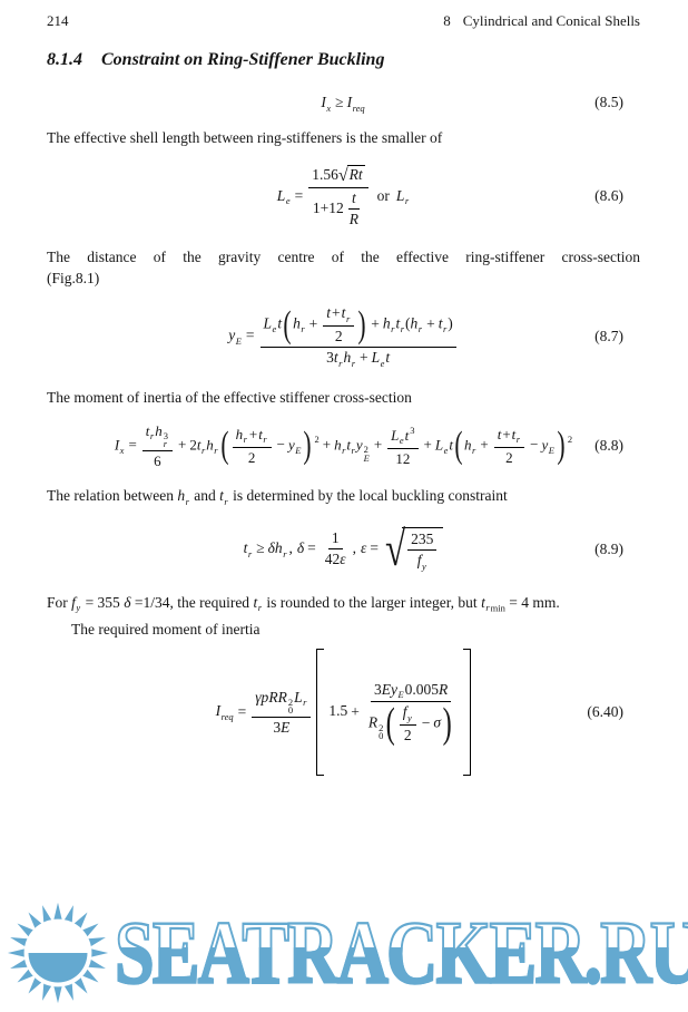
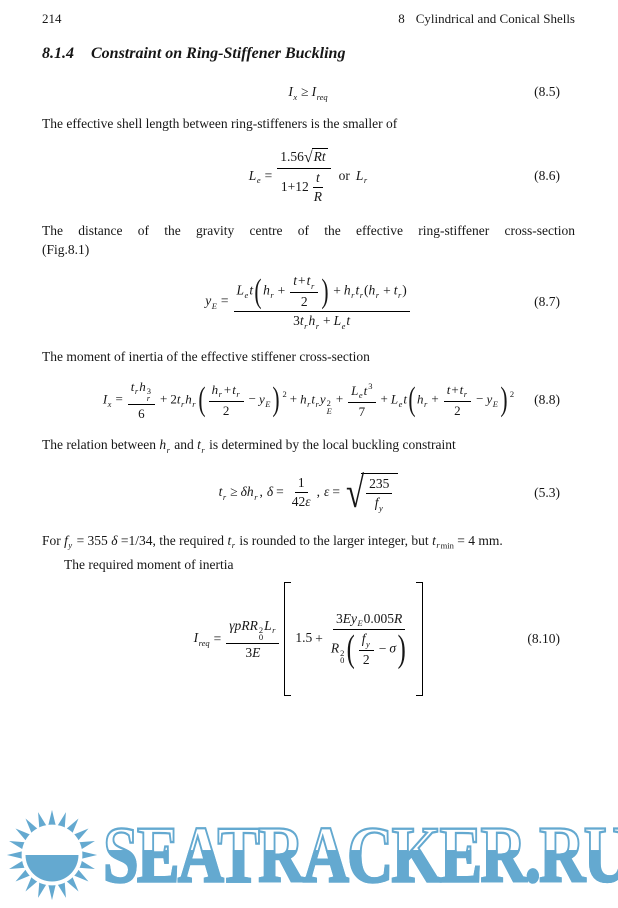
  214
  8
  Cylindrical and Conical Shells
  8.1.4
  Constraint on Ring-Stiffener Buckling
  Ix≥ Ireq
  (8.5)
  The effective shell length between ring-stiffeners is the smaller of
  Le=
  1.56√Rt
  1+12
  t
  R
  or Lr
  (8.6)
  The distance of the gravity centre of the effective ring-stiffener cross-section
  (Fig.8.1)
  yE=
  Let(hr+
  t+tr
  2
  ) + hrtr(hr+ tr)
  3trhr+ Let
  (8.7)
  The moment of inertia of the effective stiffener cross-section
  Ix=
  trh
  3
  r
  6
  + 2trhr (
  hr+tr
  2
  − yE ) 2 + hrtry
  2
  E
  +
  Let3
- 12
+ 7
  + Let(hr+
  t+tr
  2
  − yE ) 2
  (8.8)
  The relation between hr and tr is determined by the local buckling constraint
  tr≥ δhr, δ =
  1
  42ε
  , ε = √
  235
  fy
- (8.9)
+ (5.3)
  For fy = 355 δ =1/34, the required tr is rounded to the larger integer, but trmin = 4 mm.
  The required moment of inertia
  Ireq=
  γpRR
  2
  0
  Lr
  3E
  1.5 +
  3EyE0.005R
  R
  2
  0
  (
  fy
  2
  − σ)
- (6.40)
+ (8.10)
  SEATRACKER.RU
